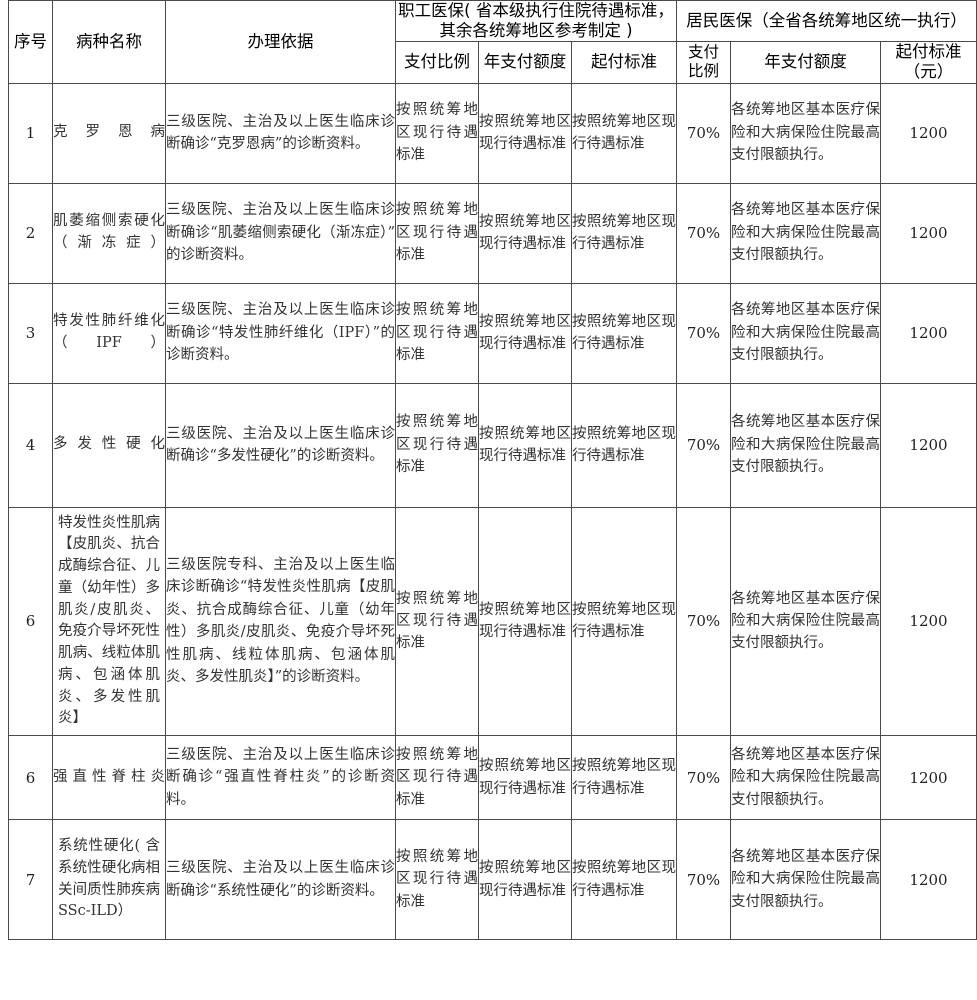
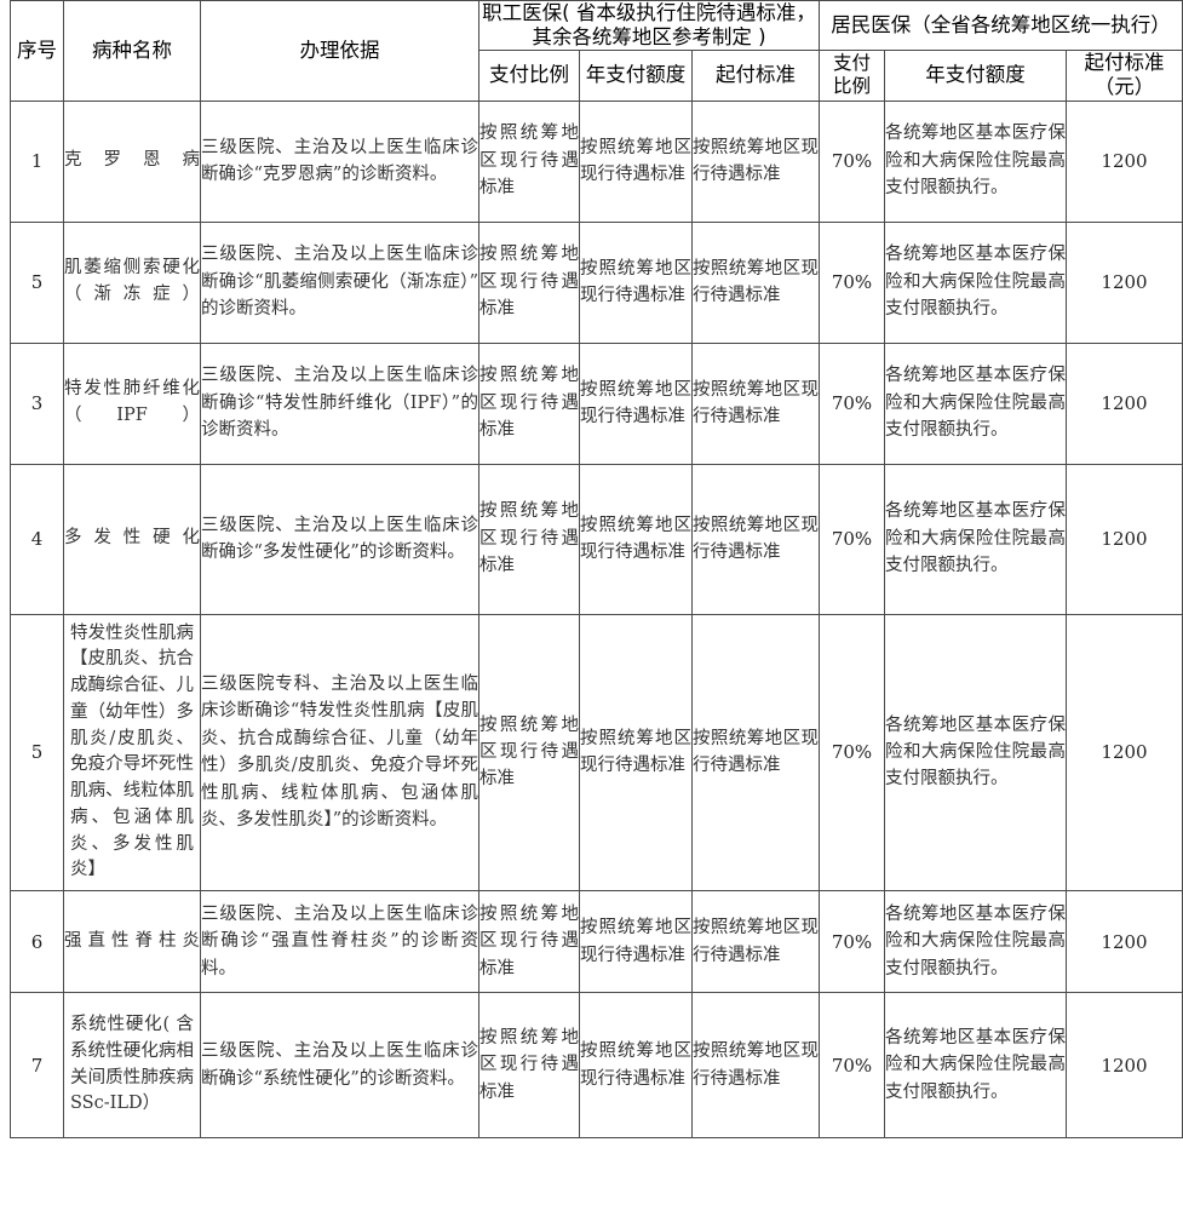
  序号	病种名称	办理依据	职工医保( 省本级执行住院待遇标准，其余各统筹地区参考制定 )	居民医保（全省各统筹地区统一执行）
  支付比例	年支付额度	起付标准	支付 比例	年支付额度	起付标准 （元）
  1	克罗恩病	三级医院、主治及以上医生临床诊断确诊“克罗恩病”的诊断资料。	按照统筹地区现行待遇标准	按照统筹地区现行待遇标准	按照统筹地区现行待遇标准	70%	各统筹地区基本医疗保险和大病保险住院最高支付限额执行。	1200
- 2	肌萎缩侧索硬化（渐冻症）	三级医院、主治及以上医生临床诊断确诊“肌萎缩侧索硬化（渐冻症）”的诊断资料。	按照统筹地区现行待遇标准	按照统筹地区现行待遇标准	按照统筹地区现行待遇标准	70%	各统筹地区基本医疗保险和大病保险住院最高支付限额执行。	1200
+ 5	肌萎缩侧索硬化（渐冻症）	三级医院、主治及以上医生临床诊断确诊“肌萎缩侧索硬化（渐冻症）”的诊断资料。	按照统筹地区现行待遇标准	按照统筹地区现行待遇标准	按照统筹地区现行待遇标准	70%	各统筹地区基本医疗保险和大病保险住院最高支付限额执行。	1200
  3	特发性肺纤维化（IPF）	三级医院、主治及以上医生临床诊断确诊“特发性肺纤维化（IPF）”的诊断资料。	按照统筹地区现行待遇标准	按照统筹地区现行待遇标准	按照统筹地区现行待遇标准	70%	各统筹地区基本医疗保险和大病保险住院最高支付限额执行。	1200
  4	多发性硬化	三级医院、主治及以上医生临床诊断确诊“多发性硬化”的诊断资料。	按照统筹地区现行待遇标准	按照统筹地区现行待遇标准	按照统筹地区现行待遇标准	70%	各统筹地区基本医疗保险和大病保险住院最高支付限额执行。	1200
- 6	特发性炎性肌病【皮肌炎、抗合成酶综合征、儿童（幼年性）多肌炎/皮肌炎、免疫介导坏死性肌病、线粒体肌病、包涵体肌炎、多发性肌炎】	三级医院专科、主治及以上医生临床诊断确诊“特发性炎性肌病【皮肌炎、抗合成酶综合征、儿童（幼年性）多肌炎/皮肌炎、免疫介导坏死性肌病、线粒体肌病、包涵体肌炎、多发性肌炎】”的诊断资料。	按照统筹地区现行待遇标准	按照统筹地区现行待遇标准	按照统筹地区现行待遇标准	70%	各统筹地区基本医疗保险和大病保险住院最高支付限额执行。	1200
+ 5	特发性炎性肌病【皮肌炎、抗合成酶综合征、儿童（幼年性）多肌炎/皮肌炎、免疫介导坏死性肌病、线粒体肌病、包涵体肌炎、多发性肌炎】	三级医院专科、主治及以上医生临床诊断确诊“特发性炎性肌病【皮肌炎、抗合成酶综合征、儿童（幼年性）多肌炎/皮肌炎、免疫介导坏死性肌病、线粒体肌病、包涵体肌炎、多发性肌炎】”的诊断资料。	按照统筹地区现行待遇标准	按照统筹地区现行待遇标准	按照统筹地区现行待遇标准	70%	各统筹地区基本医疗保险和大病保险住院最高支付限额执行。	1200
  6	强直性脊柱炎	三级医院、主治及以上医生临床诊断确诊“强直性脊柱炎”的诊断资料。	按照统筹地区现行待遇标准	按照统筹地区现行待遇标准	按照统筹地区现行待遇标准	70%	各统筹地区基本医疗保险和大病保险住院最高支付限额执行。	1200
  7	系统性硬化( 含系统性硬化病相关间质性肺疾病 SSc-ILD）	三级医院、主治及以上医生临床诊断确诊“系统性硬化”的诊断资料。	按照统筹地区现行待遇标准	按照统筹地区现行待遇标准	按照统筹地区现行待遇标准	70%	各统筹地区基本医疗保险和大病保险住院最高支付限额执行。	1200
